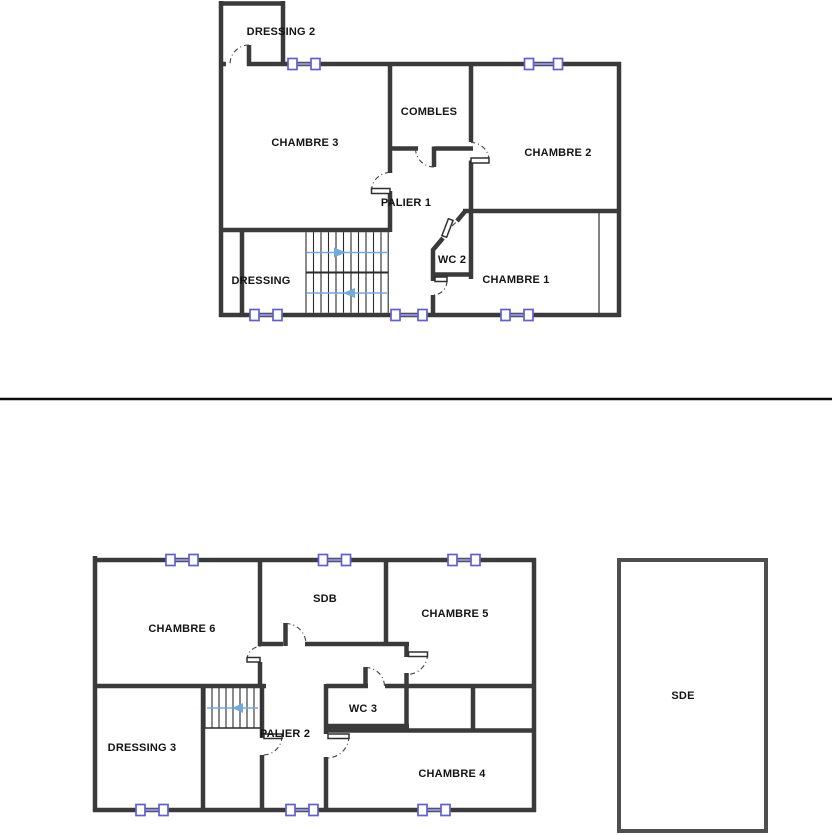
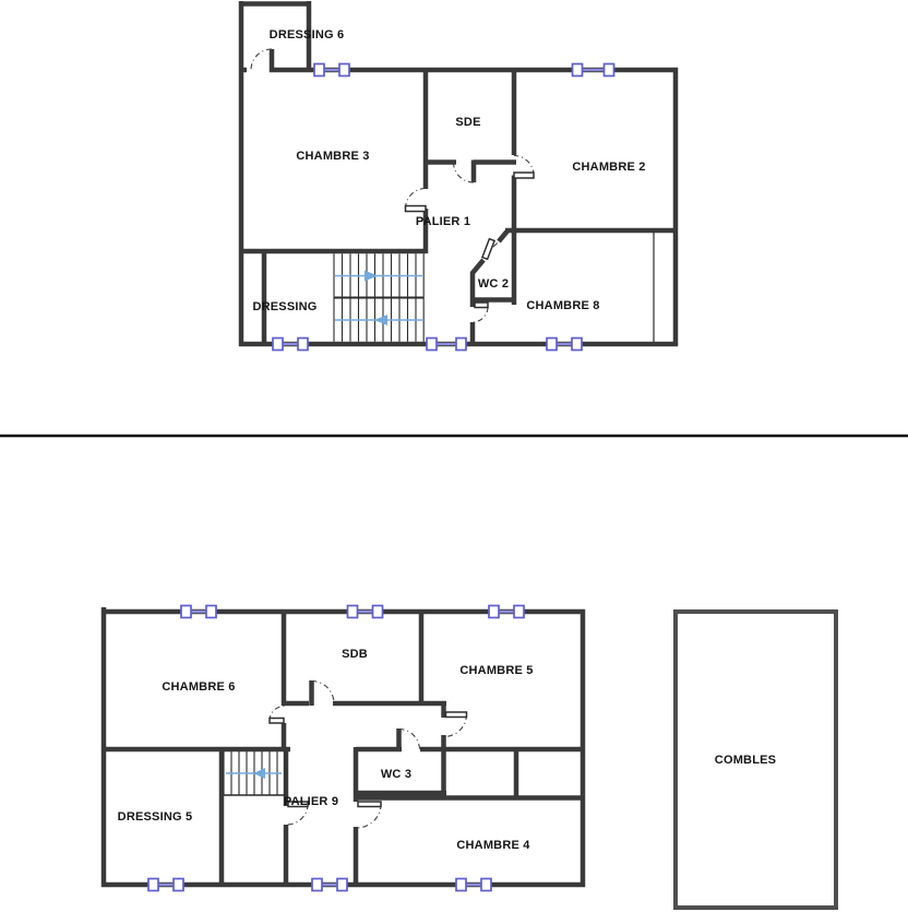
- DRESSING 2
+ DRESSING 6
  CHAMBRE 3
- COMBLES
+ SDE
  CHAMBRE 2
  PALIER 1
  DRESSING
  WC 2
- CHAMBRE 1
+ CHAMBRE 8
  CHAMBRE 6
  SDB
  CHAMBRE 5
- DRESSING 3
+ DRESSING 5
- PALIER 2
+ PALIER 9
  WC 3
  CHAMBRE 4
- SDE
+ COMBLES
